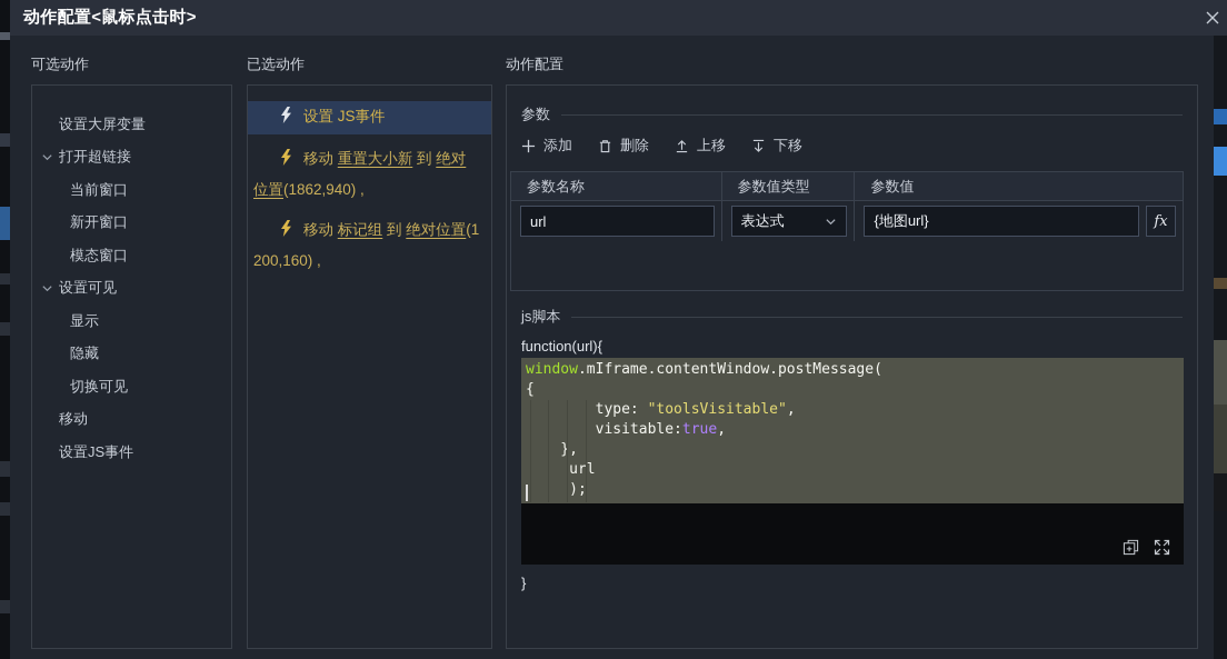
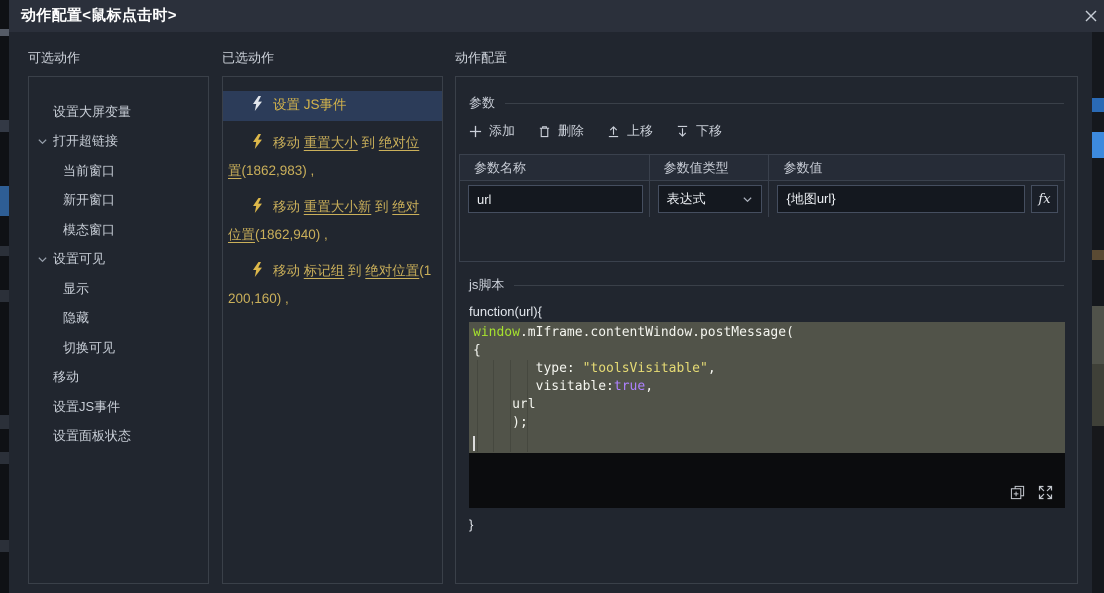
  动作配置<鼠标点击时>
  可选动作
  已选动作
  动作配置
  设置大屏变量
  打开超链接
  当前窗口
  新开窗口
  模态窗口
  设置可见
  显示
  隐藏
  切换可见
  移动
  设置JS事件
+ 设置面板状态
  设置 JS事件
+ 移动 重置大小 到 绝对位置(1862,983) ,
  移动 重置大小新 到 绝对位置(1862,940) ,
  移动 标记组 到 绝对位置(1200,160) ,
  参数
  添加
  删除
  上移
  下移
  参数名称
  参数值类型
  参数值
  url
  表达式
  {地图url}
  fx
  js脚本
  function(url){
  window.mIframe.contentWindow.postMessage(
  {
  type: "toolsVisitable",
  visitable:true,
- },
  url
  );
  }
